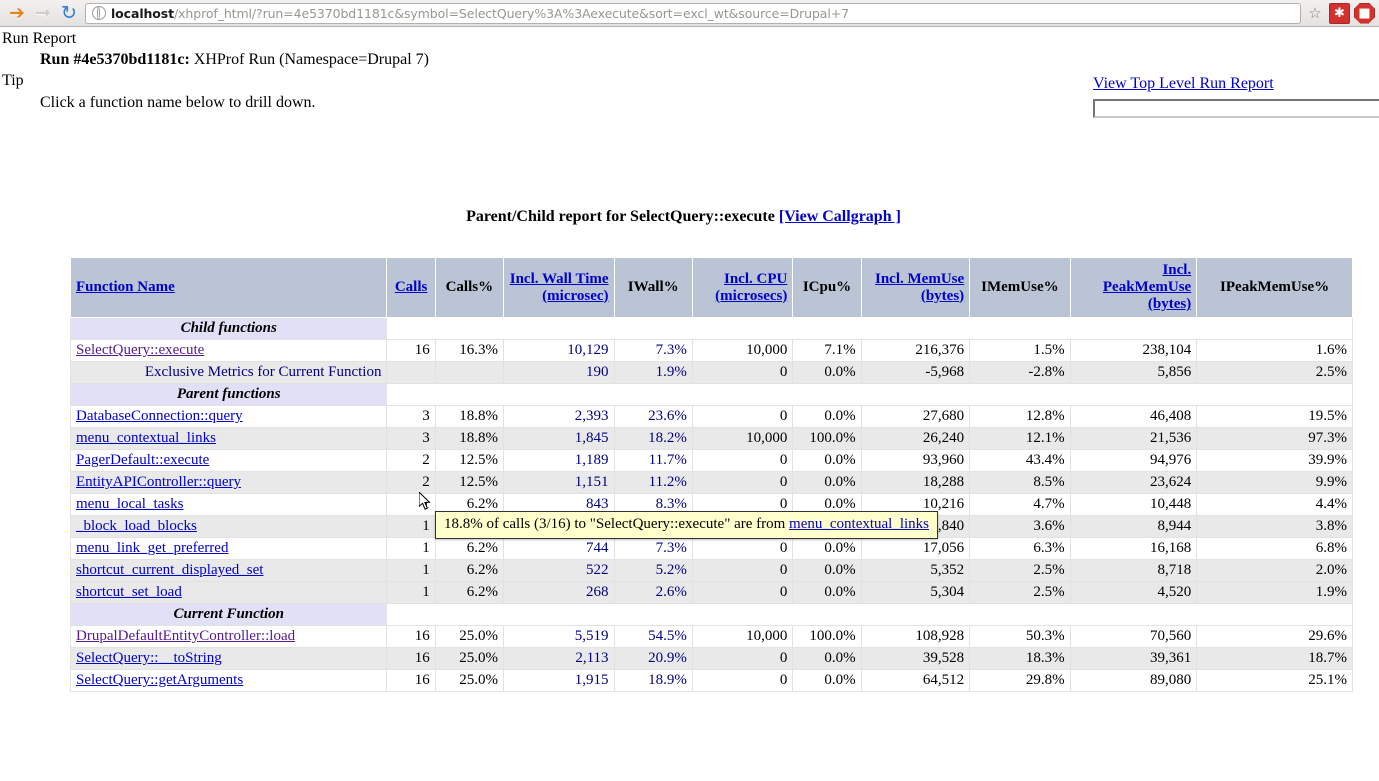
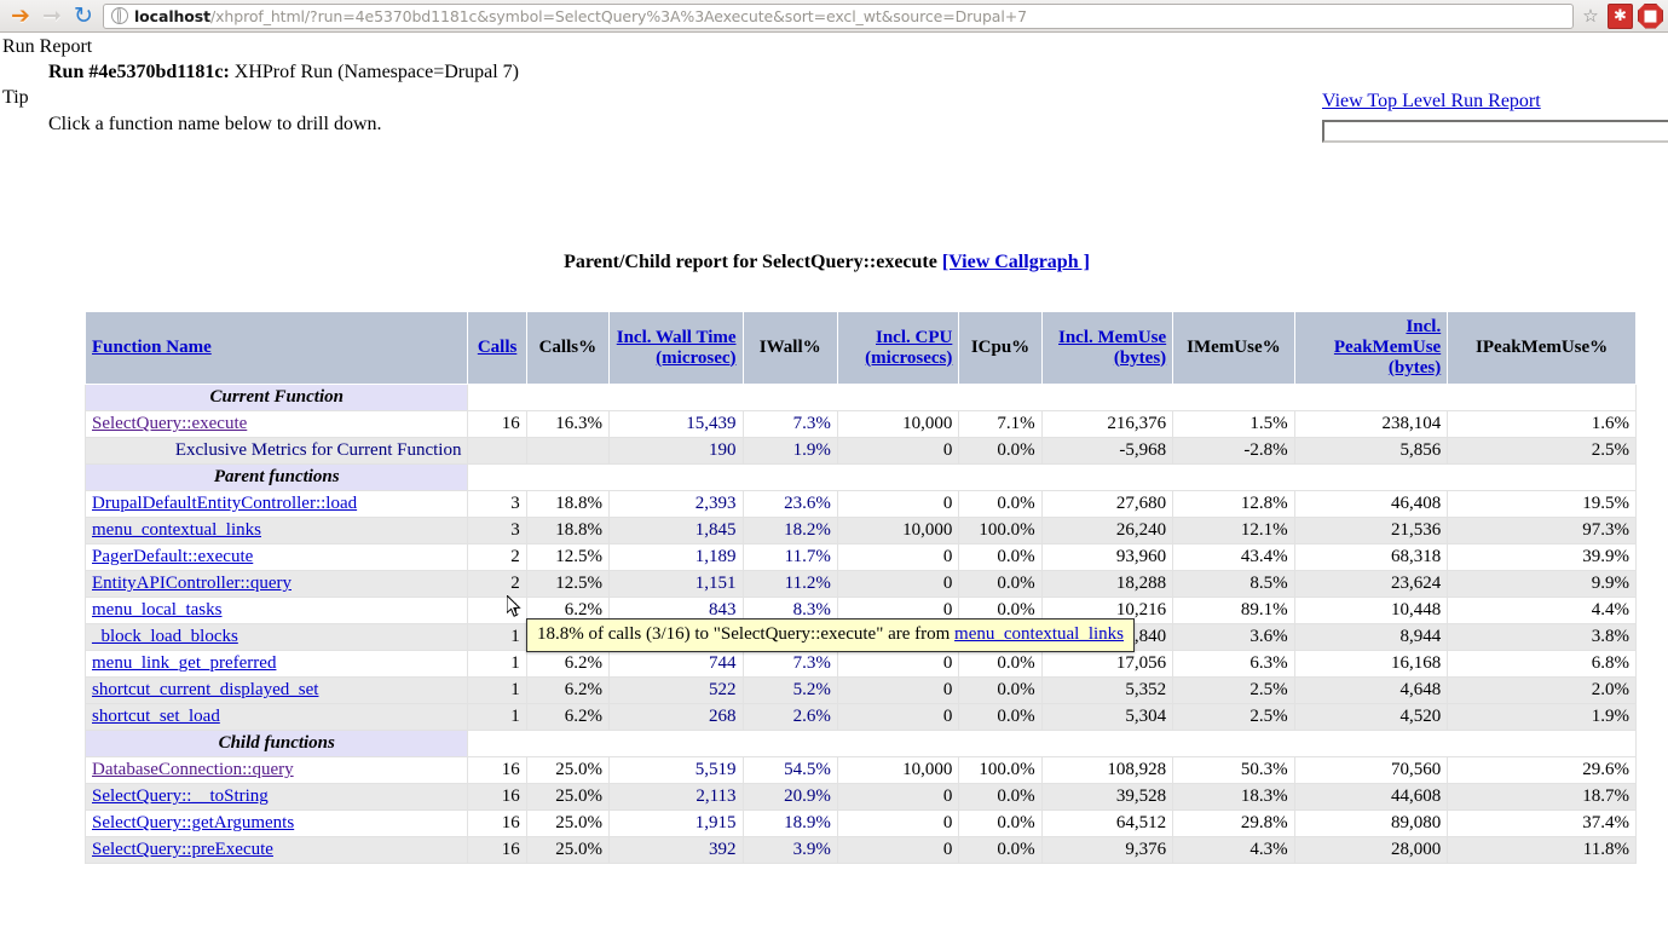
  ➔
  ➞
  ↻
  localhost/xhprof_html/?run=4e5370bd1181c&symbol=SelectQuery%3A%3Aexecute&sort=excl_wt&source=Drupal+7
  ☆
  ✱
  ■
  Run Report
  Run #4e5370bd1181c: XHProf Run (Namespace=Drupal 7)
  Tip
  Click a function name below to drill down.
  View Top Level Run Report
  Parent/Child report for SelectQuery::execute [View Callgraph ]
  Function Name	Calls	Calls%	Incl. Wall Time (microsec)	IWall%	Incl. CPU (microsecs)	ICpu%	Incl. MemUse (bytes)	IMemUse%	Incl. PeakMemUse (bytes)	IPeakMemUse%
- Child functions
+ Current Function
- SelectQuery::execute	16	16.3%	10,129	7.3%	10,000	7.1%	216,376	1.5%	238,104	1.6%
+ SelectQuery::execute	16	16.3%	15,439	7.3%	10,000	7.1%	216,376	1.5%	238,104	1.6%
  Exclusive Metrics for Current Function			190	1.9%	0	0.0%	-5,968	-2.8%	5,856	2.5%
  Parent functions
- DatabaseConnection::query	3	18.8%	2,393	23.6%	0	0.0%	27,680	12.8%	46,408	19.5%
+ DrupalDefaultEntityController::load	3	18.8%	2,393	23.6%	0	0.0%	27,680	12.8%	46,408	19.5%
  menu_contextual_links	3	18.8%	1,845	18.2%	10,000	100.0%	26,240	12.1%	21,536	97.3%
- PagerDefault::execute	2	12.5%	1,189	11.7%	0	0.0%	93,960	43.4%	94,976	39.9%
+ PagerDefault::execute	2	12.5%	1,189	11.7%	0	0.0%	93,960	43.4%	68,318	39.9%
  EntityAPIController::query	2	12.5%	1,151	11.2%	0	0.0%	18,288	8.5%	23,624	9.9%
- menu_local_tasks		6.2%	843	8.3%	0	0.0%	10,216	4.7%	10,448	4.4%
+ menu_local_tasks		6.2%	843	8.3%	0	0.0%	10,216	89.1%	10,448	4.4%
  menu_link_get_preferred	1	6.2%	744	7.3%	0	0.0%	17,056	6.3%	16,168	6.8%
- shortcut_current_displayed_set	1	6.2%	522	5.2%	0	0.0%	5,352	2.5%	8,718	2.0%
+ shortcut_current_displayed_set	1	6.2%	522	5.2%	0	0.0%	5,352	2.5%	4,648	2.0%
  shortcut_set_load	1	6.2%	268	2.6%	0	0.0%	5,304	2.5%	4,520	1.9%
- Current Function
+ Child functions
- DrupalDefaultEntityController::load	16	25.0%	5,519	54.5%	10,000	100.0%	108,928	50.3%	70,560	29.6%
+ DatabaseConnection::query	16	25.0%	5,519	54.5%	10,000	100.0%	108,928	50.3%	70,560	29.6%
- SelectQuery::__toString	16	25.0%	2,113	20.9%	0	0.0%	39,528	18.3%	39,361	18.7%
+ SelectQuery::__toString	16	25.0%	2,113	20.9%	0	0.0%	39,528	18.3%	44,608	18.7%
- SelectQuery::getArguments	16	25.0%	1,915	18.9%	0	0.0%	64,512	29.8%	89,080	25.1%
+ SelectQuery::getArguments	16	25.0%	1,915	18.9%	0	0.0%	64,512	29.8%	89,080	37.4%
+ SelectQuery::preExecute	16	25.0%	392	3.9%	0	0.0%	9,376	4.3%	28,000	11.8%
  18.8% of calls (3/16) to "SelectQuery::execute" are from menu_contextual_links
